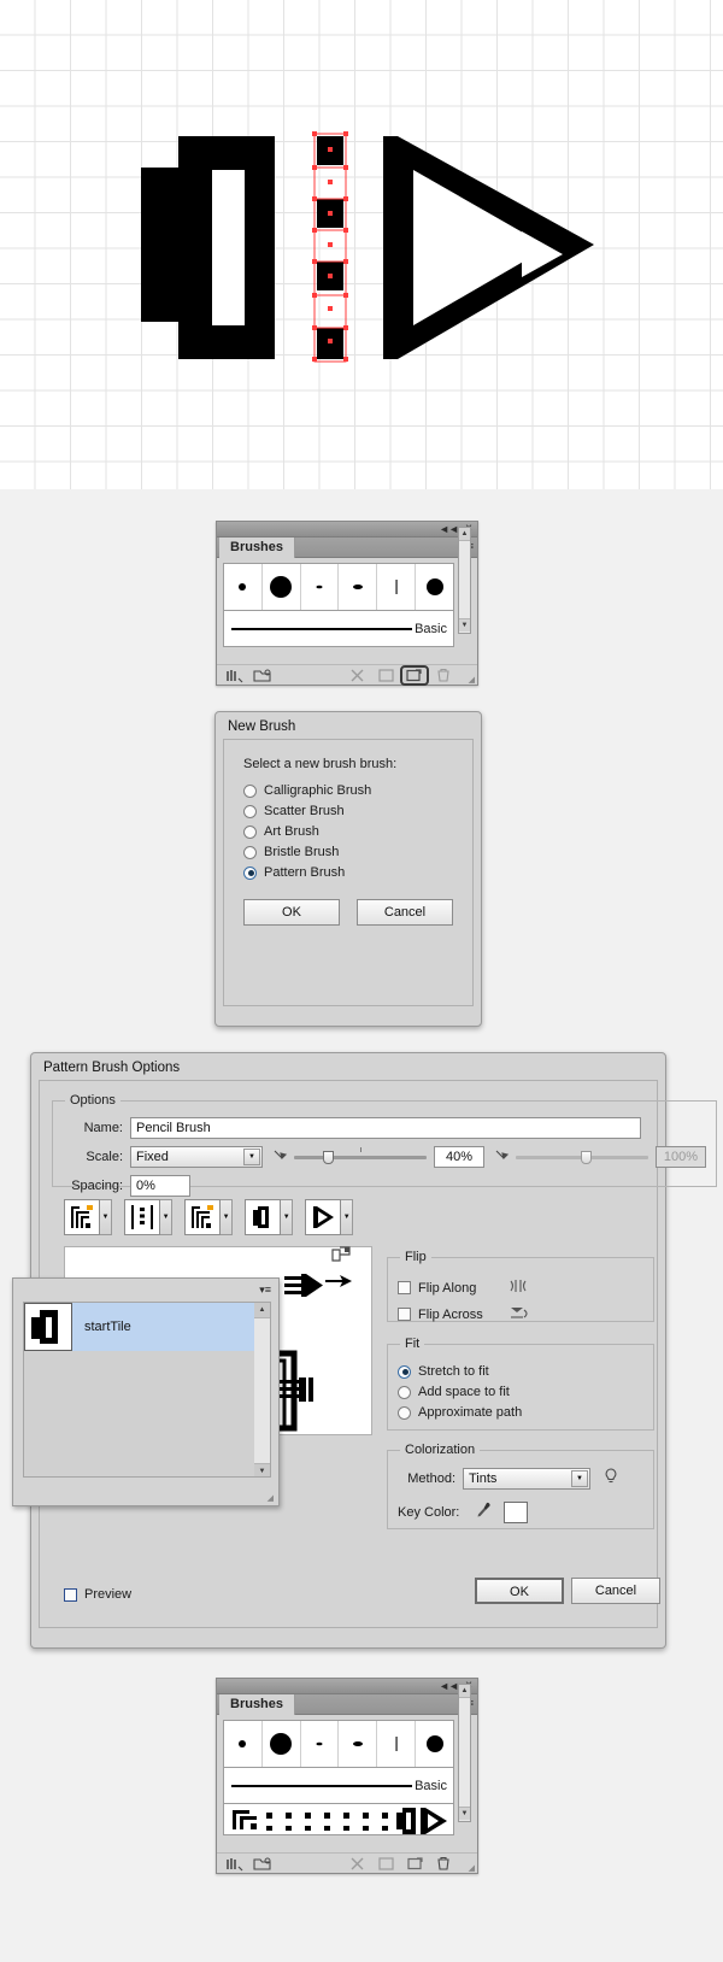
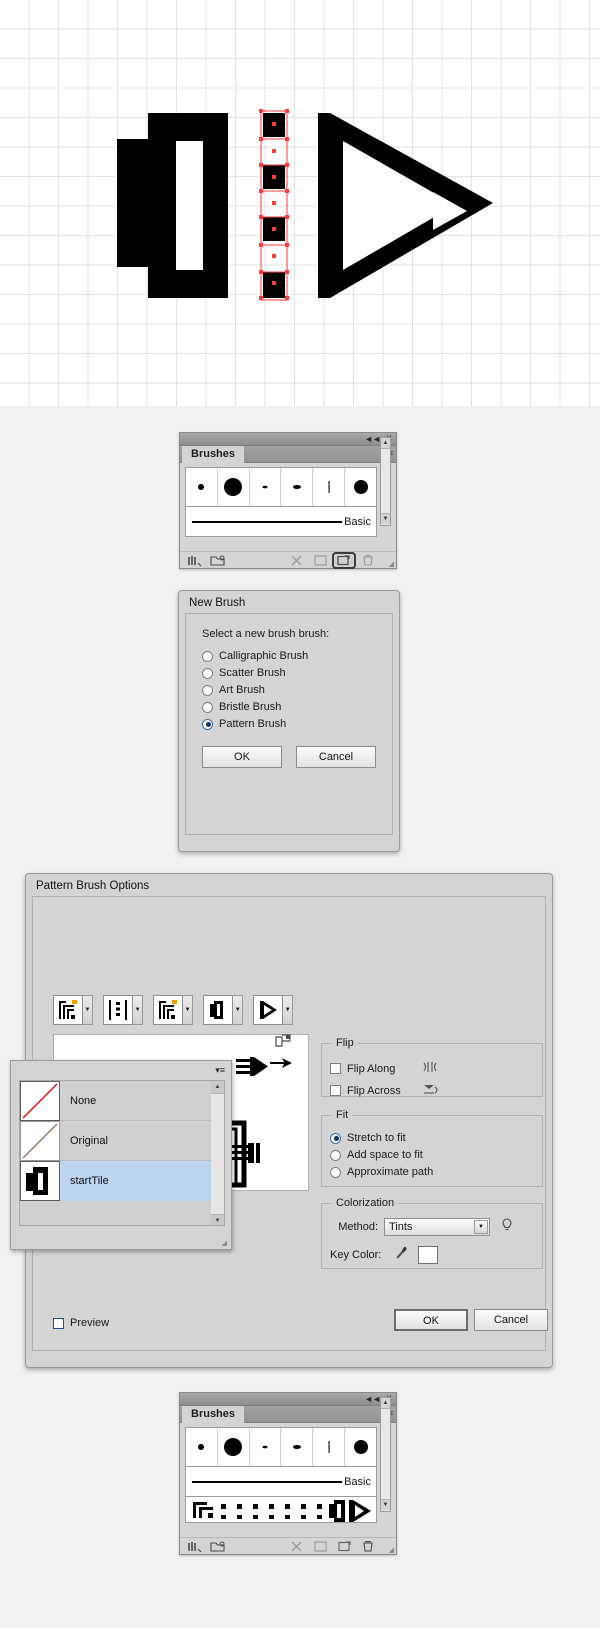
  ◄◄
  Brushes
  Basic
  New Brush
  Select a new brush brush:
  Calligraphic Brush
  Scatter Brush
  Art Brush
  Bristle Brush
  Pattern Brush
  OK
  Cancel
  Pattern Brush Options
- Options
- Name:
- Pencil Brush
- Scale:
- Fixed
- 40%
- 100%
- Spacing:
- 0%
  Flip
  Flip Along
  Flip Across
  Fit
  Stretch to fit
  Add space to fit
  Approximate path
  Colorization
  Method:
  Tints
  Key Color:
  Preview
  OK
  Cancel
  ▾≡
+ None
+ Original
  startTile
  ◄◄
  Brushes
  Basic
